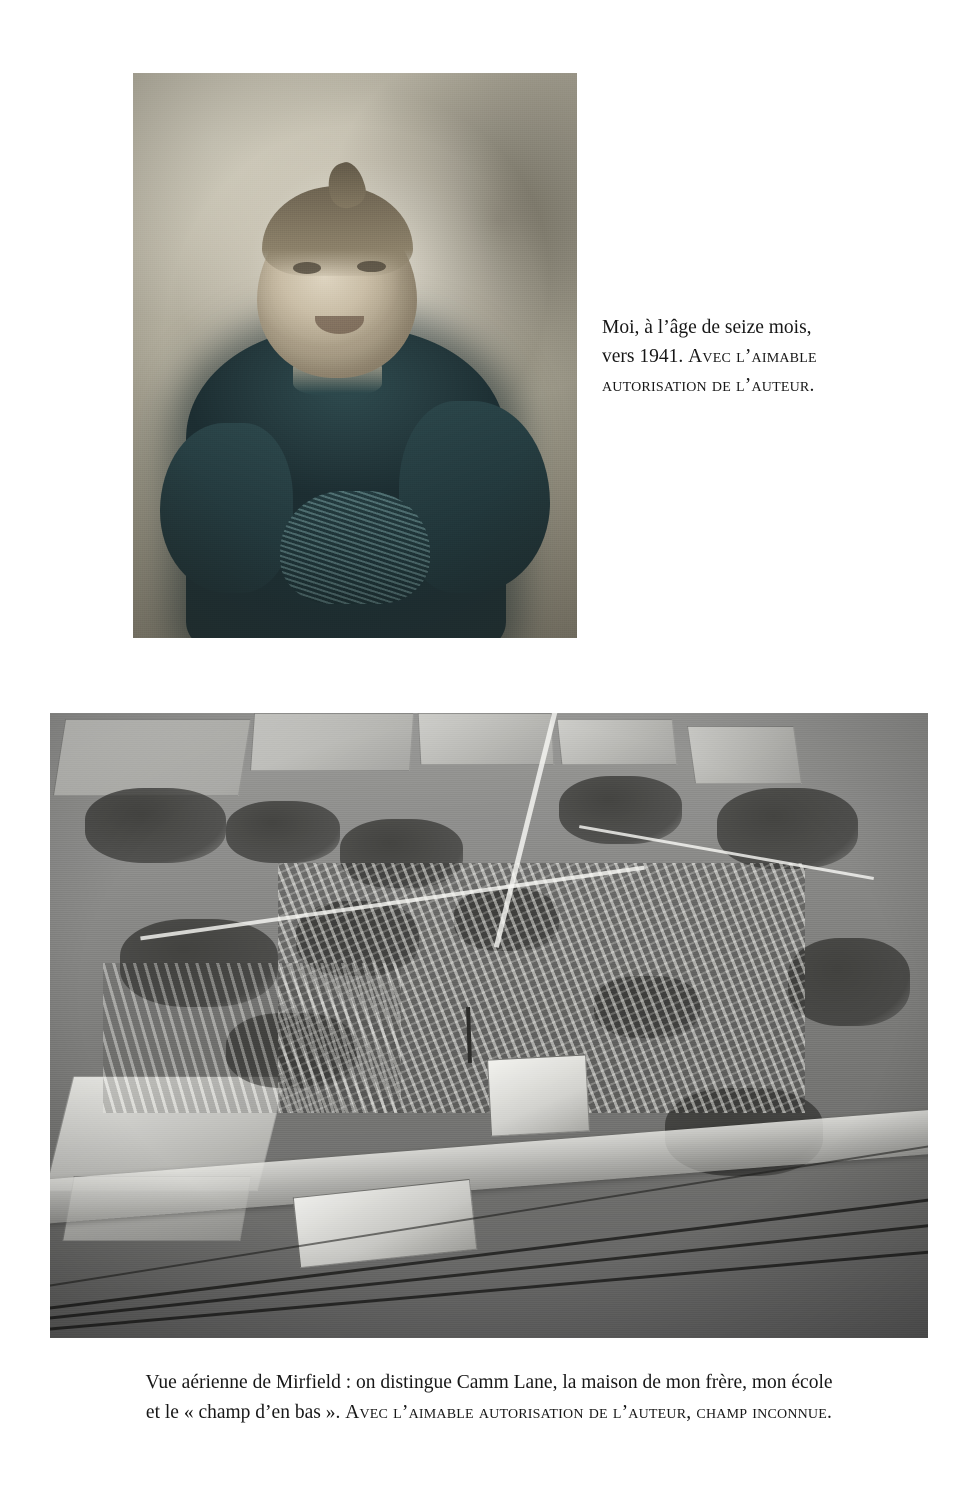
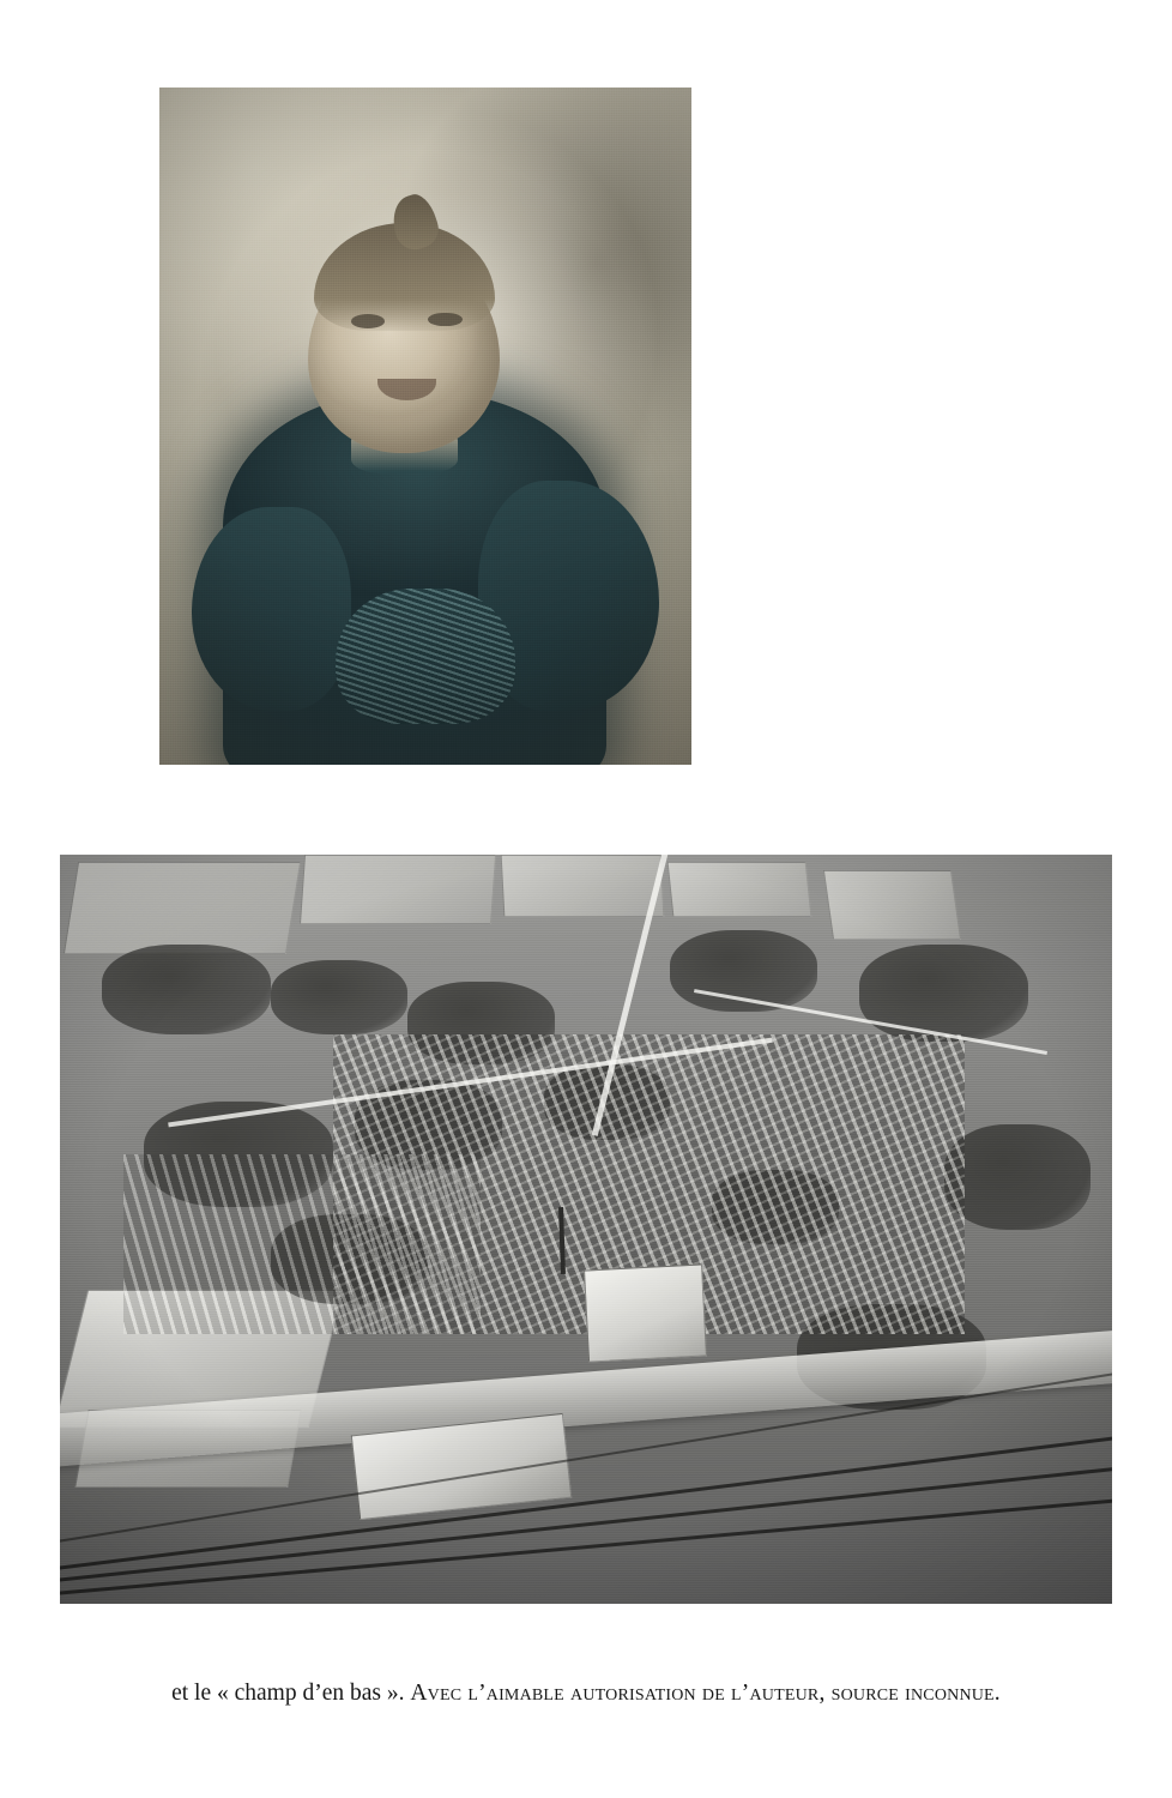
- Moi, à l’âge de seize mois,
- vers 1941. Avec l’aimable
- autorisation de l’auteur.
- Vue aérienne de Mirfield : on distingue Camm Lane, la maison de mon frère, mon école
- et le « champ d’en bas ». Avec l’aimable autorisation de l’auteur, champ inconnue.
+ et le « champ d’en bas ». Avec l’aimable autorisation de l’auteur, source inconnue.
